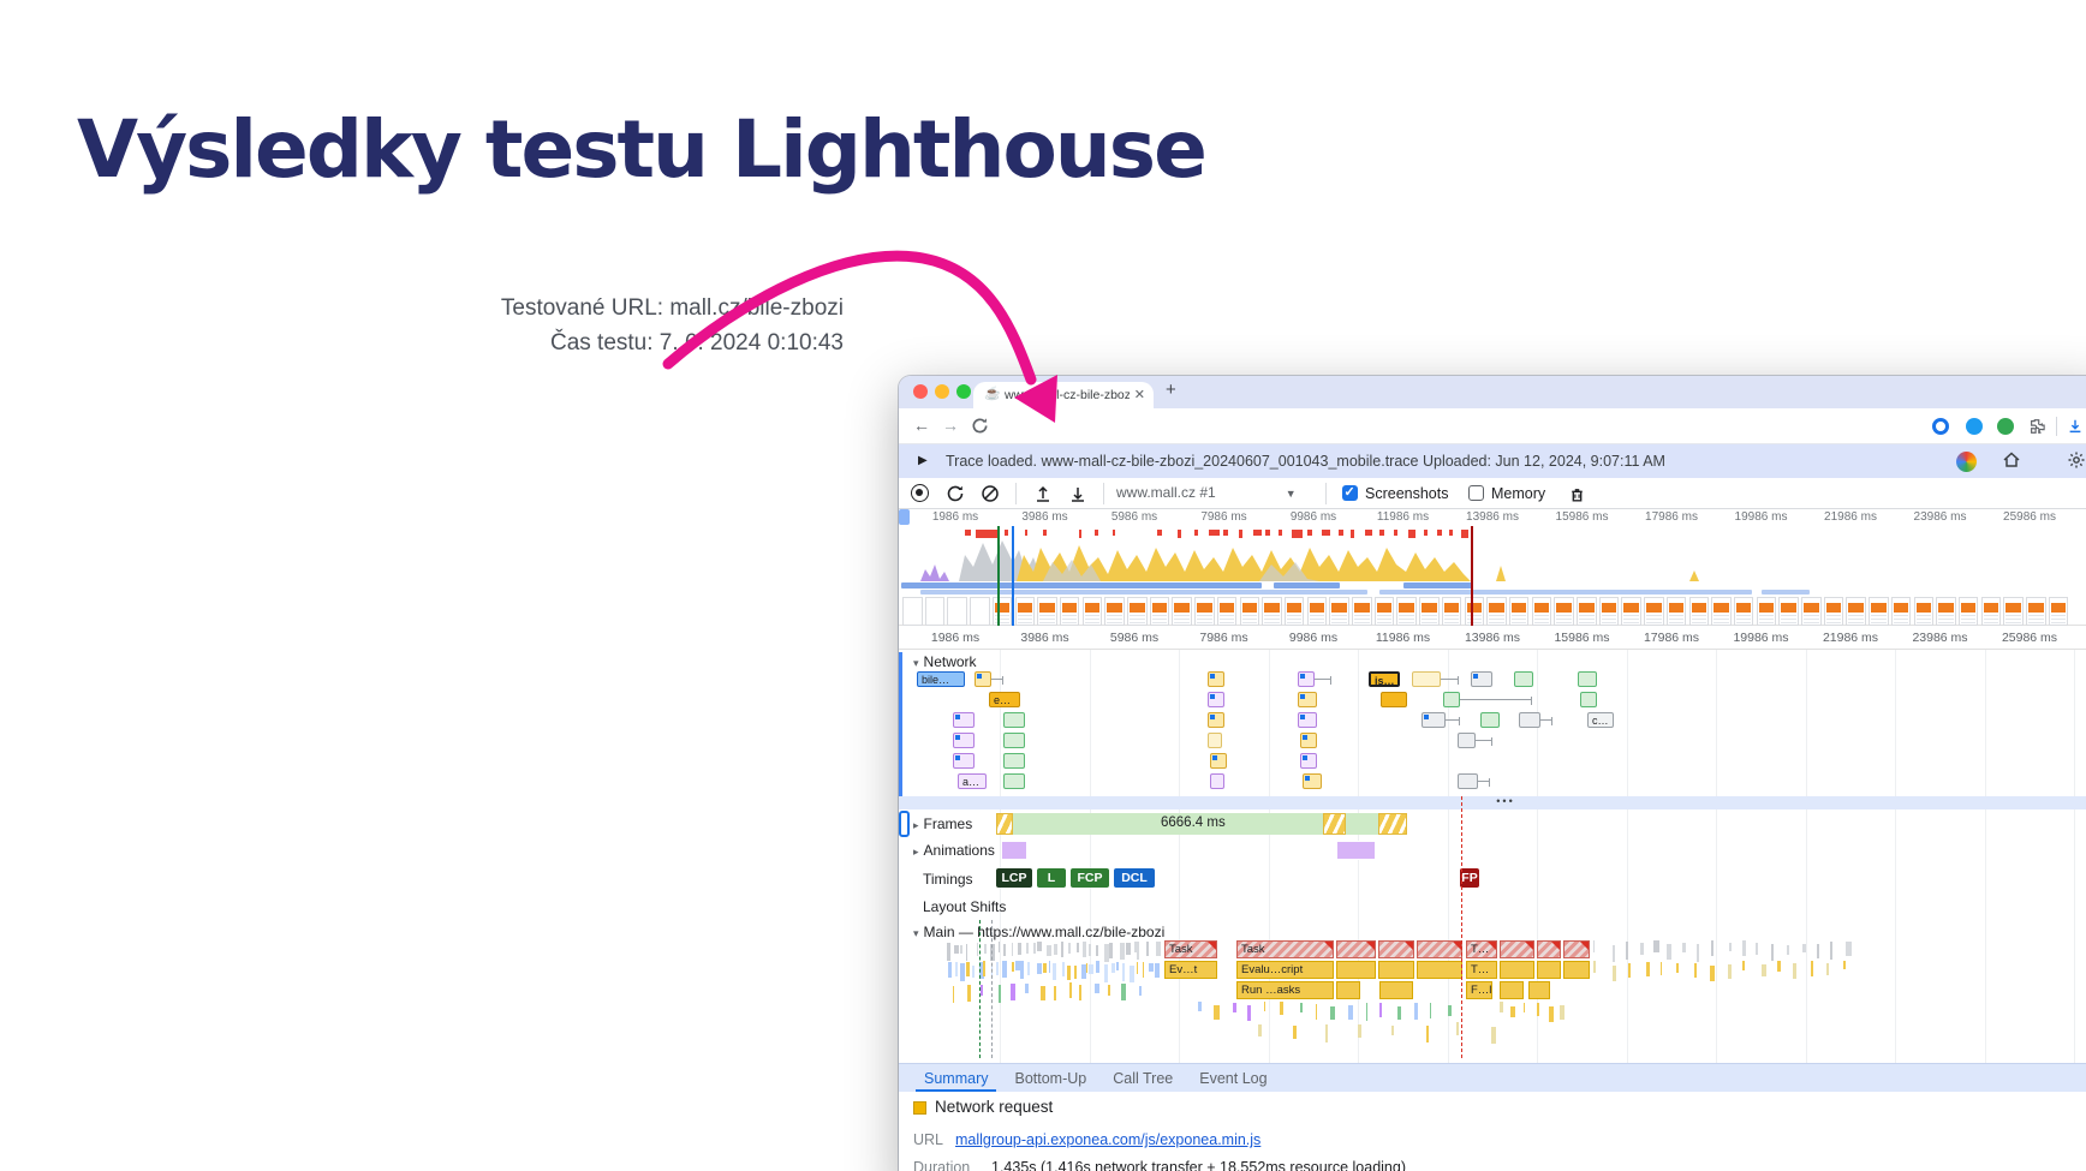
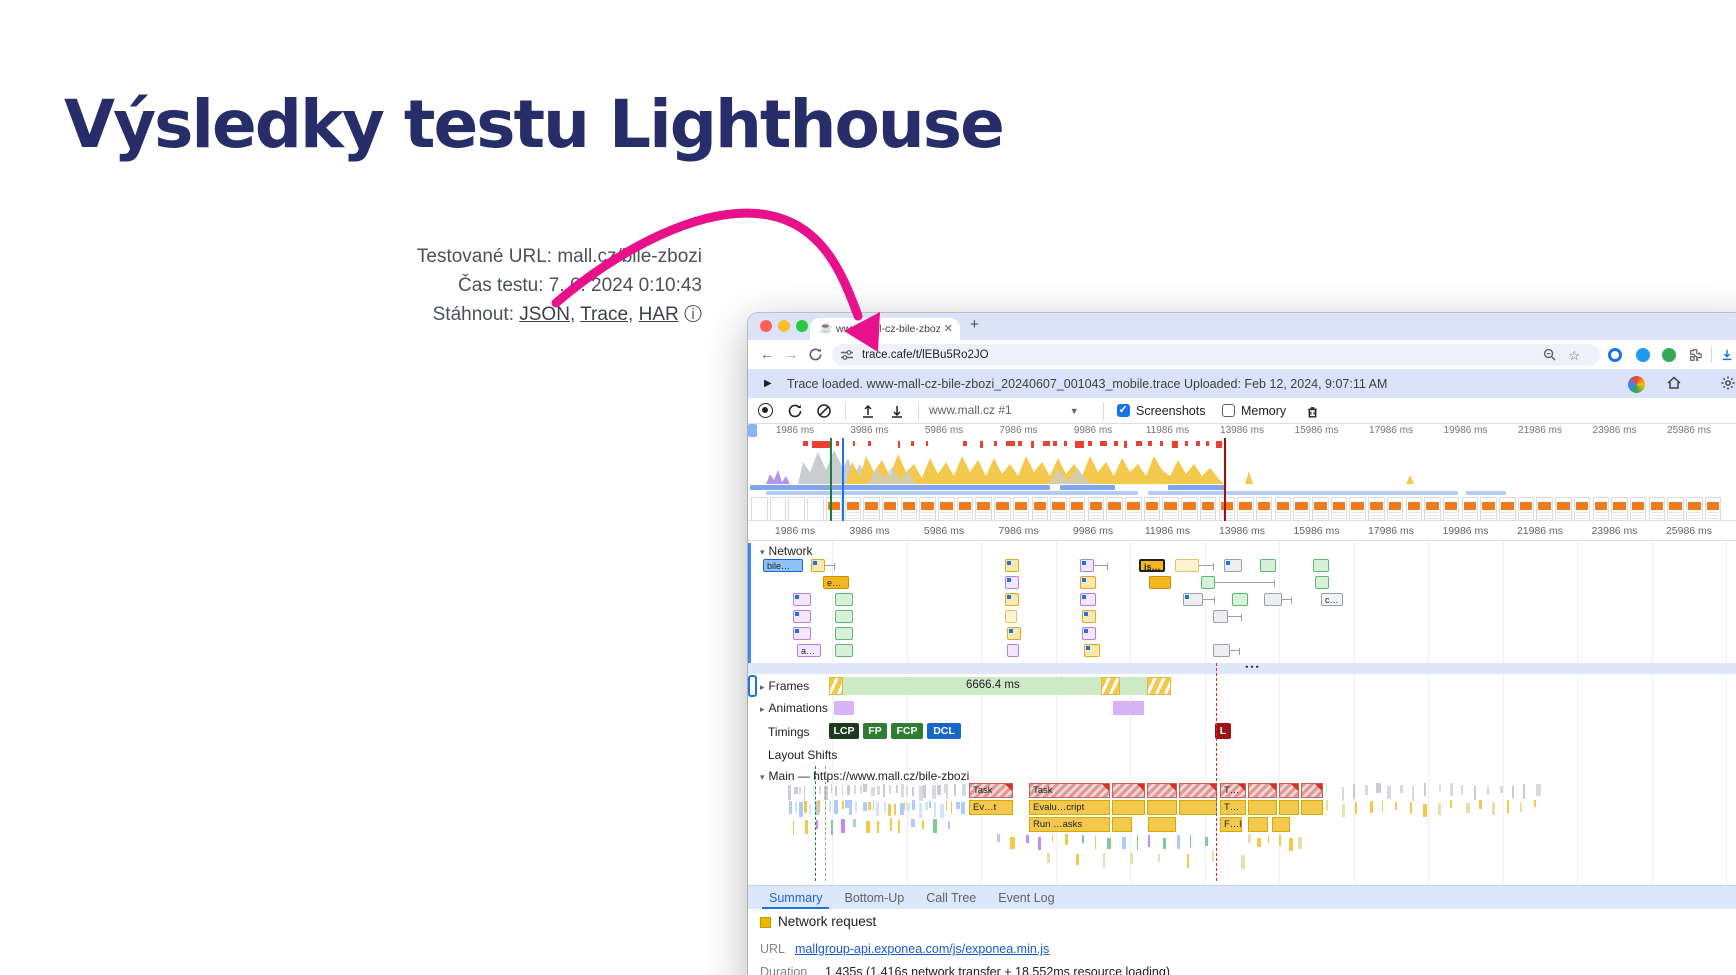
  Výsledky testu Lighthouse
  Testované URL: mall.cile-zbozi
  Čas testu: 7. 2024 0:10:43
+ Stáhnout: JSON, Trace, HAR ⓘ
  ☕
  ✕
  +
  ←
  →
+ trace.cafe/t/lEBu5Ro2JO
+ ☆
  ▶
- Trace loaded. www-mall-cz-bile-zbozi_20240607_001043_mobile.trace Uploaded: Jun 12, 2024, 9:07:11 AM
+ Trace loaded. www-mall-cz-bile-zbozi_20240607_001043_mobile.trace Uploaded: Feb 12, 2024, 9:07:11 AM
  www.mall.cz #1 ▼
  Screenshots
  Memory
  1986 ms
  3986 ms
  5986 ms
  7986 ms
  9986 ms
  11986 ms
  13986 ms
  15986 ms
  17986 ms
  19986 ms
  21986 ms
  23986 ms
  25986 ms
  1986 ms
  3986 ms
  5986 ms
  7986 ms
  9986 ms
  11986 ms
  13986 ms
  15986 ms
  17986 ms
  19986 ms
  21986 ms
  23986 ms
  25986 ms
  ▾ Network
  bile…
  js…
  e…
  c…
  a…
  •••
  6666.4 ms
  ▸ Frames
  ▸ Animations
  Timings
  LCP
- L
+ FP
  FCP
  DCL
- FP
+ L
  Layout Shifts
  ▾ Main — https://www.mall.cz/bile-zbozi
  Task
  Task
  T…
  Ev…t
  Evalu…cript
  T…
  Run …asks
  F…l
  Summary
  Bottom-Up
  Call Tree
  Event Log
  Network request
  URL
  mallgroup-api.exponea.com/js/exponea.min.js
  Duration
  1.435s (1.416s network transfer + 18.552ms resource loading)
